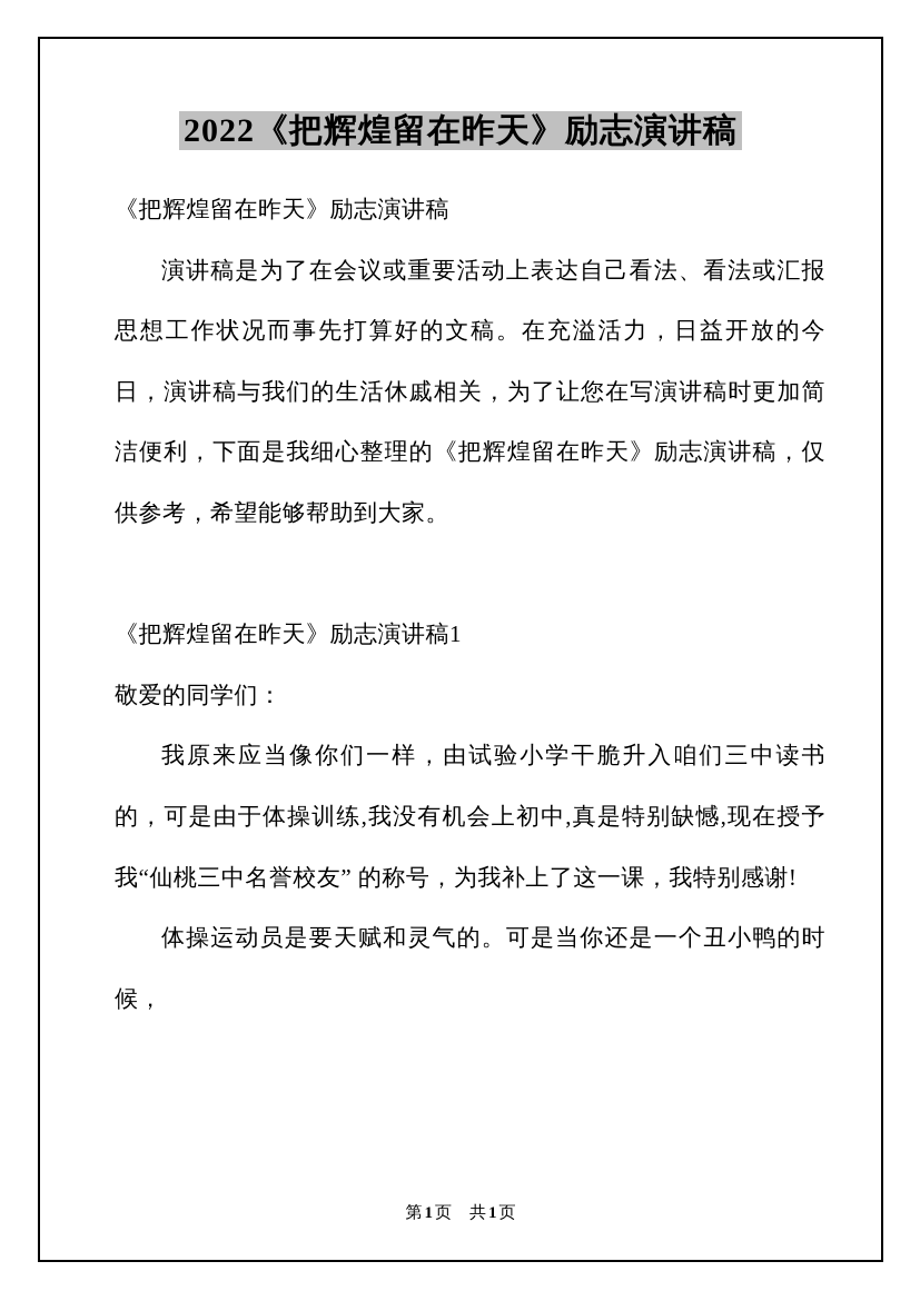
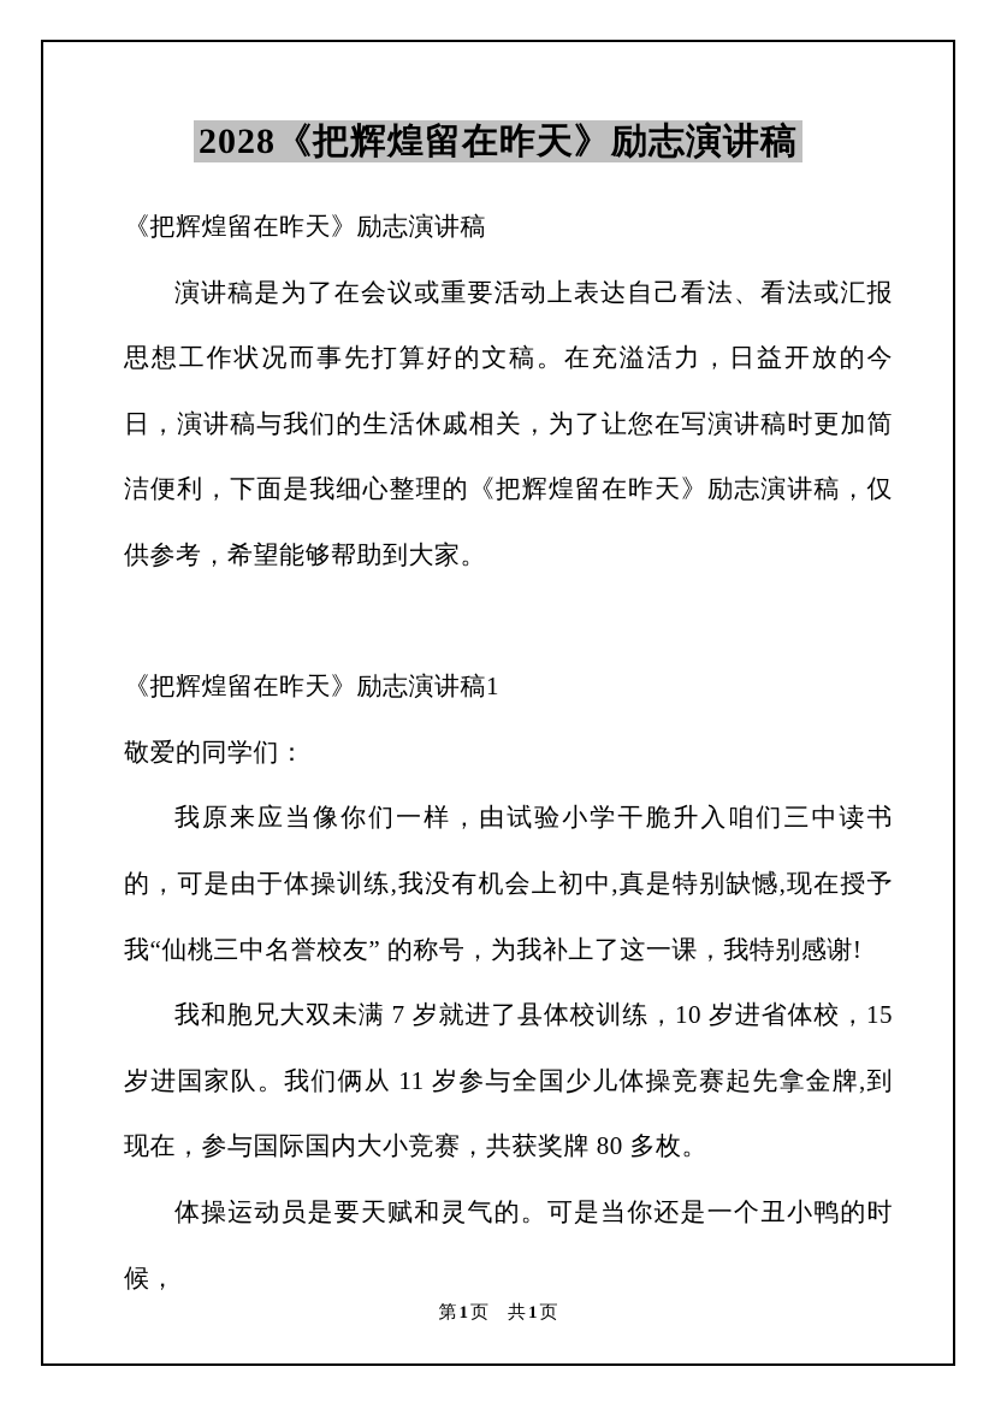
- 2022《把辉煌留在昨天》励志演讲稿
+ 2028《把辉煌留在昨天》励志演讲稿
  《把辉煌留在昨天》励志演讲稿
  演讲稿是为了在会议或重要活动上表达自己看法、看法或汇报思想工作状况而事先打算好的文稿。在充溢活力，日益开放的今日，演讲稿与我们的生活休戚相关，为了让您在写演讲稿时更加简洁便利，下面是我细心整理的《把辉煌留在昨天》励志演讲稿，仅供参考，希望能够帮助到大家。
  《把辉煌留在昨天》励志演讲稿1
  敬爱的同学们：
  我原来应当像你们一样，由试验小学干脆升入咱们三中读书的，可是由于体操训练,我没有机会上初中,真是特别缺憾,现在授予我“仙桃三中名誉校友” 的称号，为我补上了这一课，我特别感谢!
+ 我和胞兄大双未满 7 岁就进了县体校训练，10 岁进省体校，15 岁进国家队。我们俩从 11 岁参与全国少儿体操竞赛起先拿金牌,到现在，参与国际国内大小竞赛，共获奖牌 80 多枚。
  体操运动员是要天赋和灵气的。可是当你还是一个丑小鸭的时候，
  第 1 页 共 1 页
